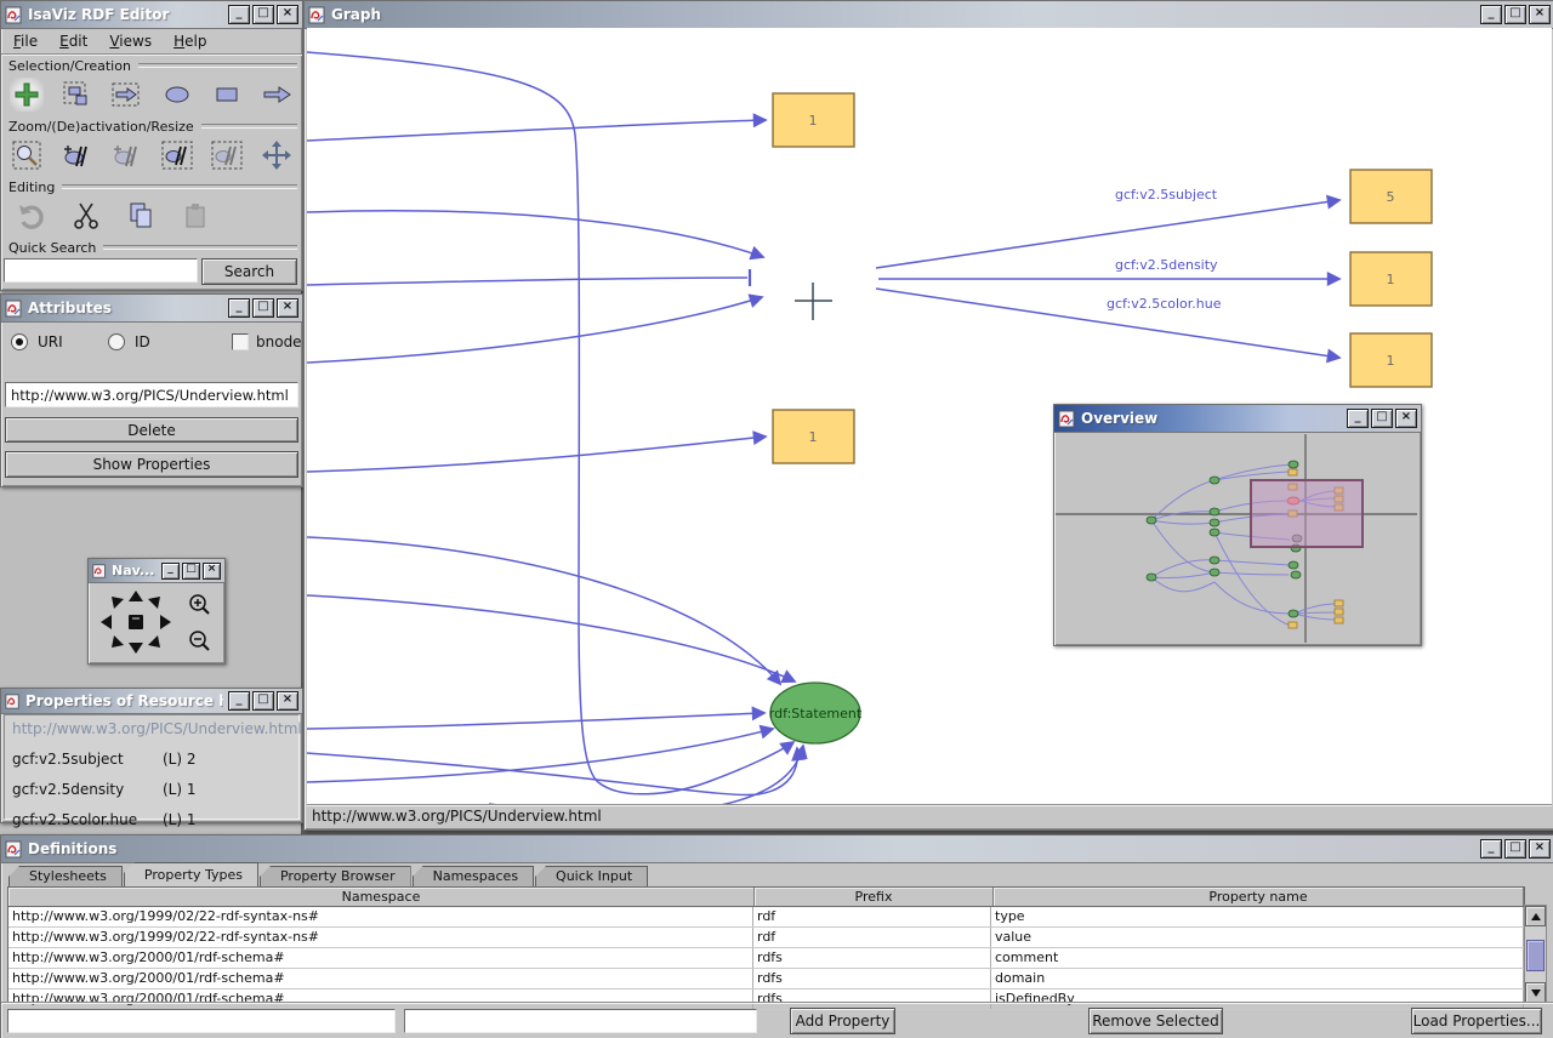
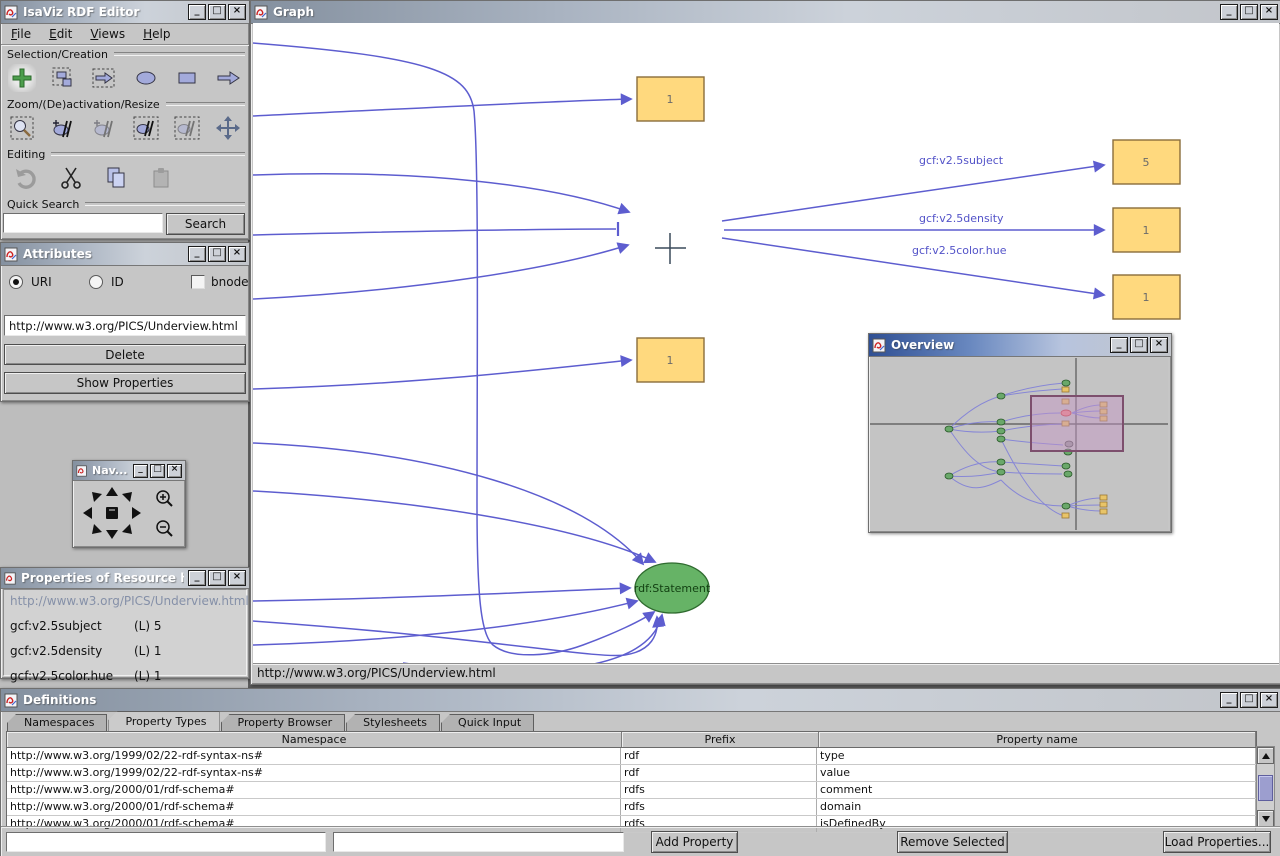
  IsaViz RDF Editor
  _
  □
  ×
  File
  Edit
  Views
  Help
  Selection/Creation
  Zoom/(De)activation/Resize
  Editing
  Quick Search
  Search
  Attributes
  _
  □
  ×
  URI
  ID
  bnode
  http://www.w3.org/PICS/Underview.html
  Delete
  Show Properties
  Nav...
  _
  □
  ×
  Properties of Resource
  _
  □
  ×
  http://www.w3.org/PICS/Underview.html
  gcf:v2.5subject
- (L) 2
+ (L) 5
  gcf:v2.5density
  (L) 1
  gcf:v2.5color.hue
  (L) 1
  Graph
  _
  □
  ×
  gcf:v2.5subject
  gcf:v2.5density
  gcf:v2.5color.hue
  1
  5
  1
  1
  1
  rdf:Statement
  Overview
  _
  □
  ×
  http://www.w3.org/PICS/Underview.html
  Definitions
  _
  □
  ×
- Stylesheets
+ Namespaces
  Property Types
  Property Browser
- Namespaces
+ Stylesheets
  Quick Input
  Namespace
  Prefix
  Property name
  http://www.w3.org/1999/02/22-rdf-syntax-ns#
  rdf
  type
  http://www.w3.org/1999/02/22-rdf-syntax-ns#
  rdf
  value
  http://www.w3.org/2000/01/rdf-schema#
  rdfs
  comment
  http://www.w3.org/2000/01/rdf-schema#
  rdfs
  domain
  http://www.w3.org/2000/01/rdf-schema#
  rdfs
  isDefinedBy
  Add Property
  Remove Selected
  Load Properties...
